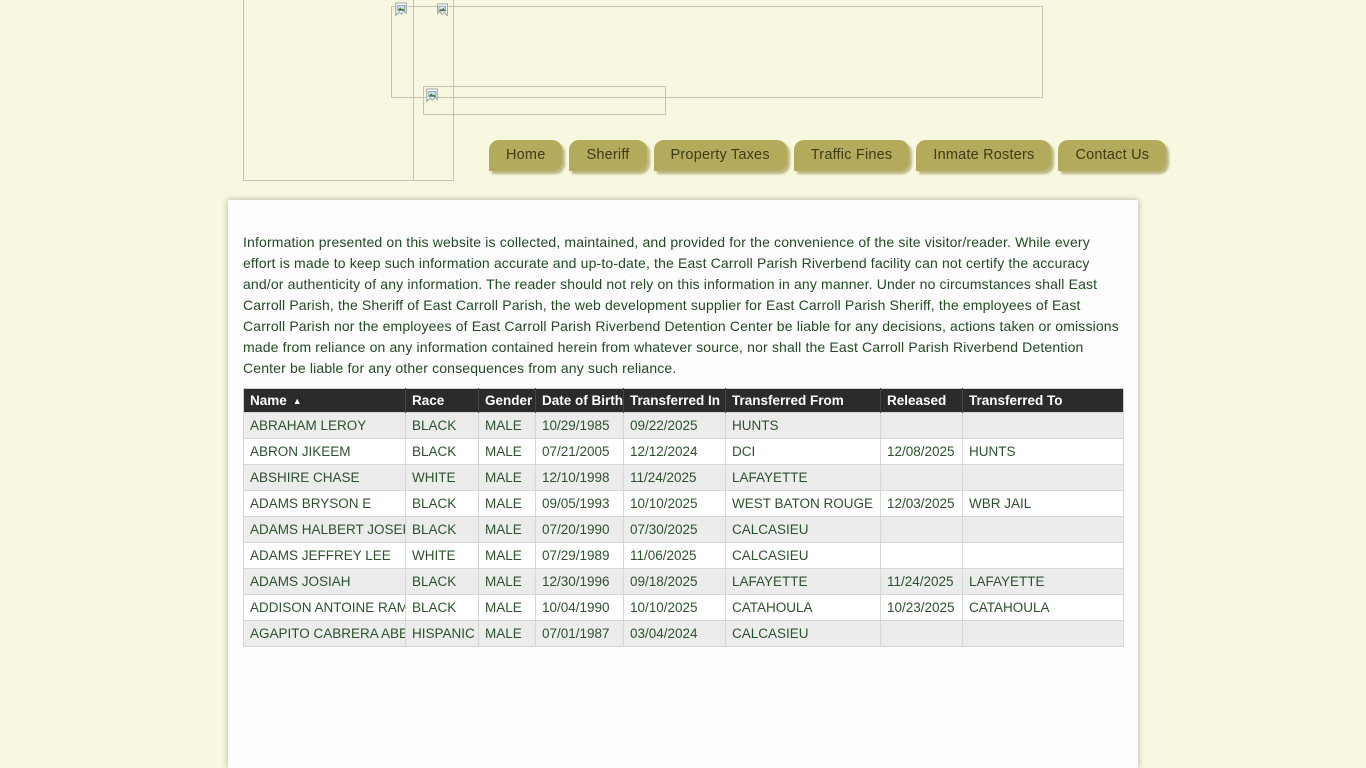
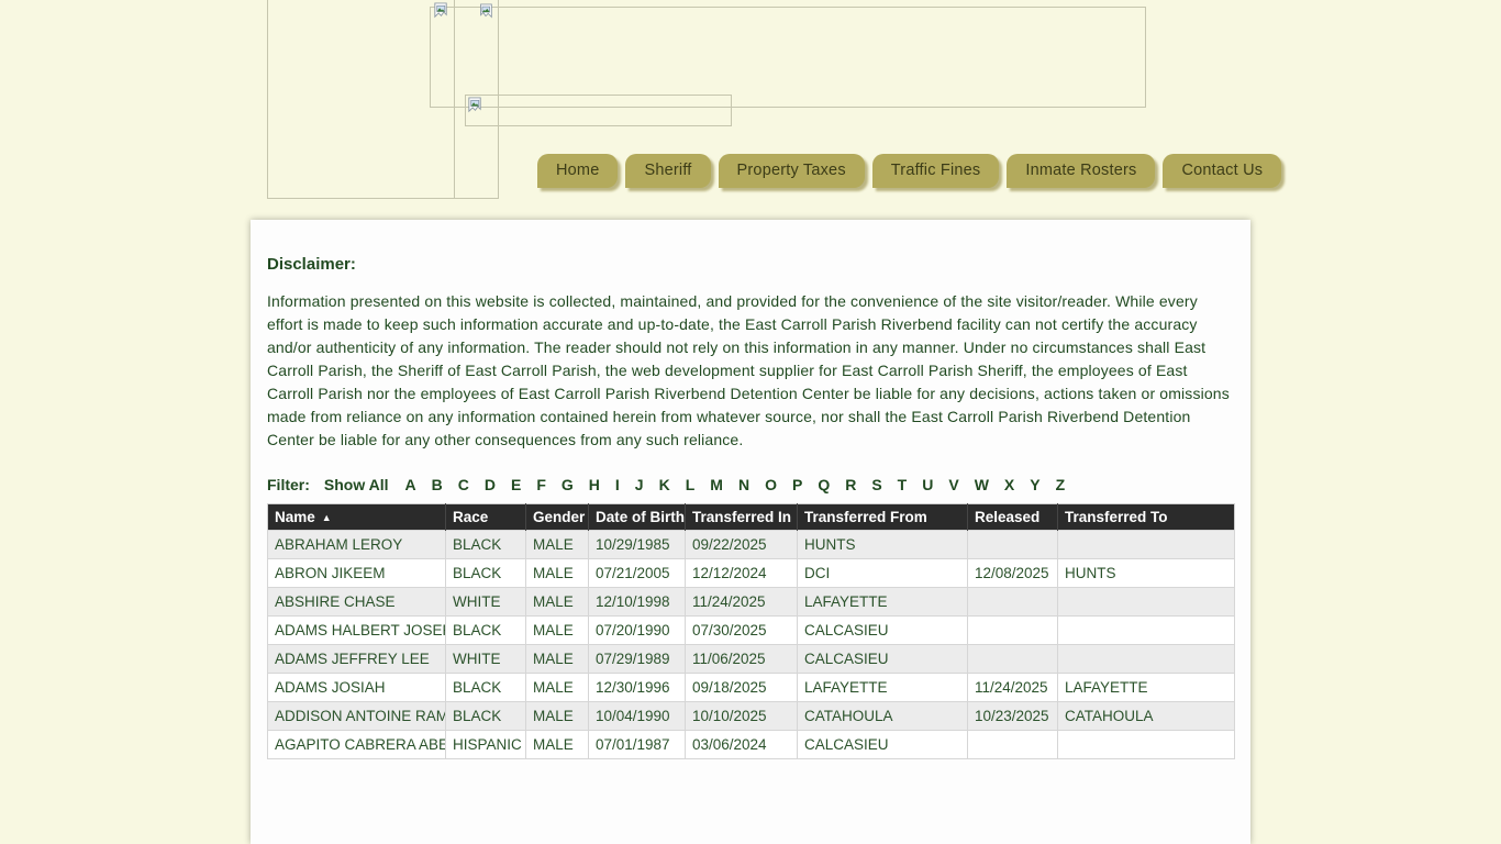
  Home
  Sheriff
  Property Taxes
  Traffic Fines
  Inmate Rosters
  Contact Us
+ Disclaimer:
  Information presented on this website is collected, maintained, and provided for the convenience of the site visitor/reader. While every effort is made to keep such information accurate and up-to-date, the East Carroll Parish Riverbend facility can not certify the accuracy and/or authenticity of any information. The reader should not rely on this information in any manner. Under no circumstances shall East Carroll Parish, the Sheriff of East Carroll Parish, the web development supplier for East Carroll Parish Sheriff, the employees of East Carroll Parish nor the employees of East Carroll Parish Riverbend Detention Center be liable for any decisions, actions taken or omissions made from reliance on any information contained herein from whatever source, nor shall the East Carroll Parish Riverbend Detention Center be liable for any other consequences from any such reliance.
+ Filter:
+ Show All
+ A
+ B
+ C
+ D
+ E
+ F
+ G
+ H
+ I
+ J
+ K
+ L
+ M
+ N
+ O
+ P
+ Q
+ R
+ S
+ T
+ U
+ V
+ W
+ X
+ Y
+ Z
  Name ▲	Race	Gender	Date of Birth	Transferred In	Transferred From	Released	Transferred To
  ABRAHAM LEROY	BLACK	MALE	10/29/1985	09/22/2025	HUNTS
  ABRON JIKEEM	BLACK	MALE	07/21/2005	12/12/2024	DCI	12/08/2025	HUNTS
  ABSHIRE CHASE	WHITE	MALE	12/10/1998	11/24/2025	LAFAYETTE
- ADAMS BRYSON E	BLACK	MALE	09/05/1993	10/10/2025	WEST BATON ROUGE	12/03/2025	WBR JAIL
  ADAMS HALBERT JOSE	BLACK	MALE	07/20/1990	07/30/2025	CALCASIEU
  ADAMS JEFFREY LEE	WHITE	MALE	07/29/1989	11/06/2025	CALCASIEU
  ADAMS JOSIAH	BLACK	MALE	12/30/1996	09/18/2025	LAFAYETTE	11/24/2025	LAFAYETTE
  ADDISON ANTOINE RAM	BLACK	MALE	10/04/1990	10/10/2025	CATAHOULA	10/23/2025	CATAHOULA
- AGAPITO CABRERA ABE	HISPANIC	MALE	07/01/1987	03/04/2024	CALCASIEU
+ AGAPITO CABRERA ABE	HISPANIC	MALE	07/01/1987	03/06/2024	CALCASIEU
